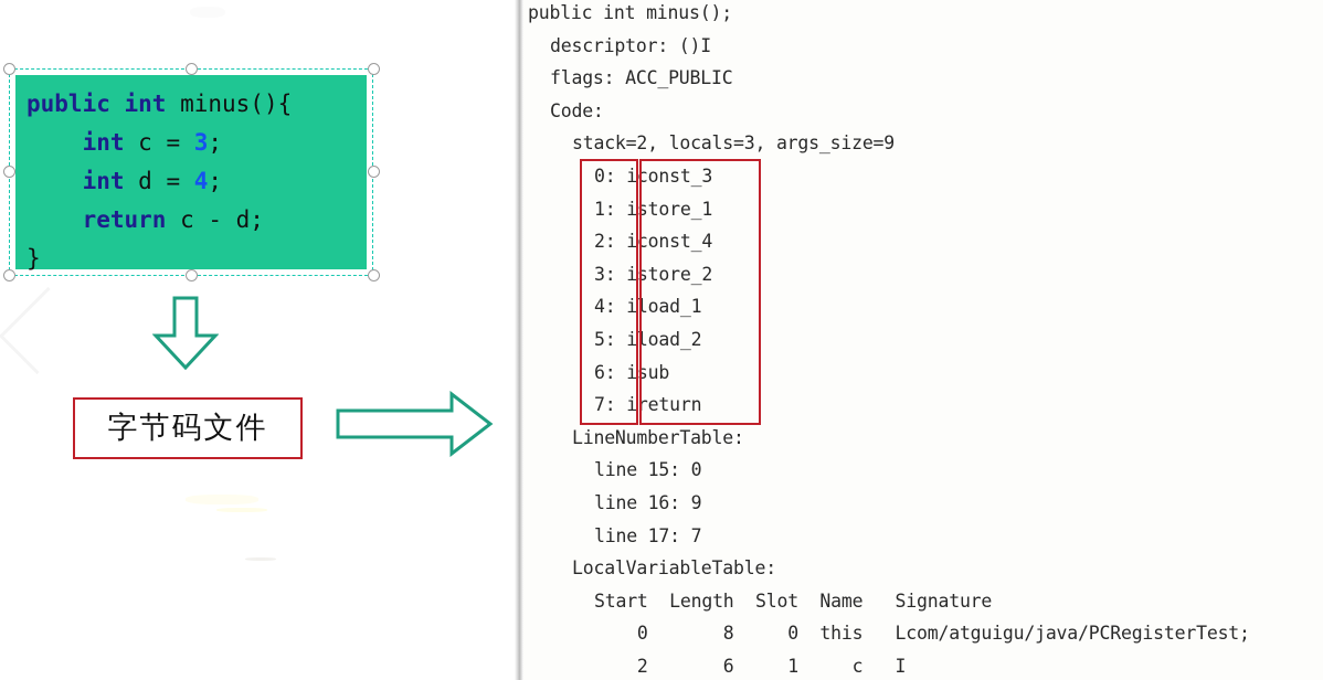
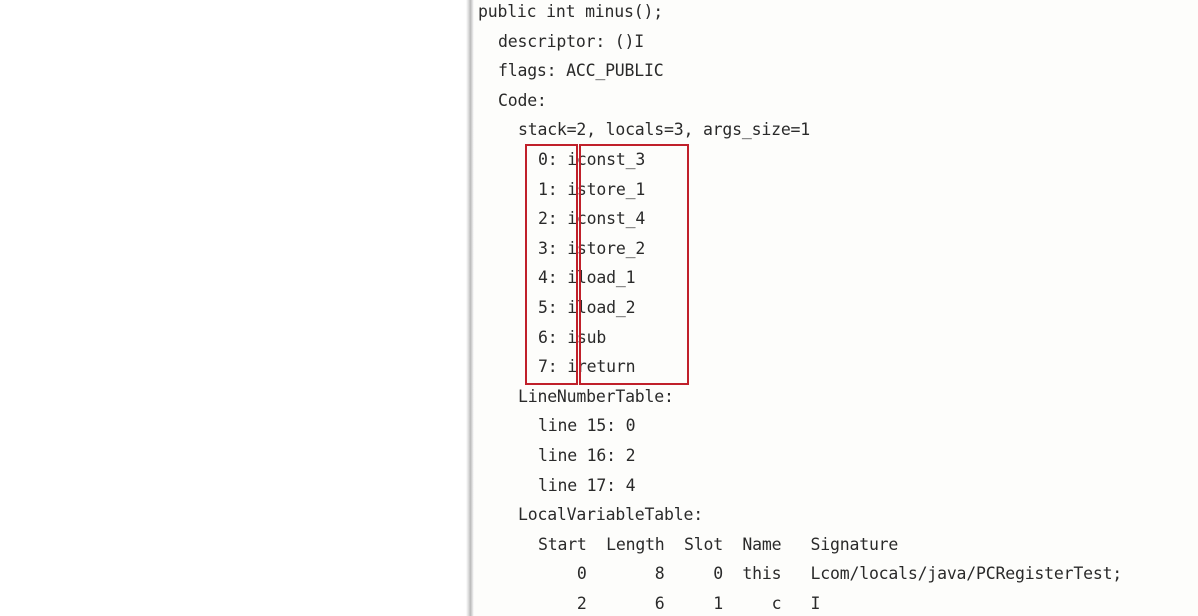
- public int minus(){
- int c = 3;
- int d = 4;
- return c - d;
- }
- 字节码文件
  public int minus();
  descriptor: ()I
  flags: ACC_PUBLIC
  Code:
- stack=2, locals=3, args_size=9
+ stack=2, locals=3, args_size=1
  0: iconst_3
  1: istore_1
  2: iconst_4
  3: istore_2
  4: iload_1
  5: iload_2
  6: isub
  7: ireturn
  LineNumberTable:
  line 15: 0
- line 16: 9
+ line 16: 2
- line 17: 7
+ line 17: 4
  LocalVariableTable:
  Start Length Slot Name Signature
- 0 8 0 this Lcom/atguigu/java/PCRegisterTest;
+ 0 8 0 this Lcom/locals/java/PCRegisterTest;
  2 6 1 c I
